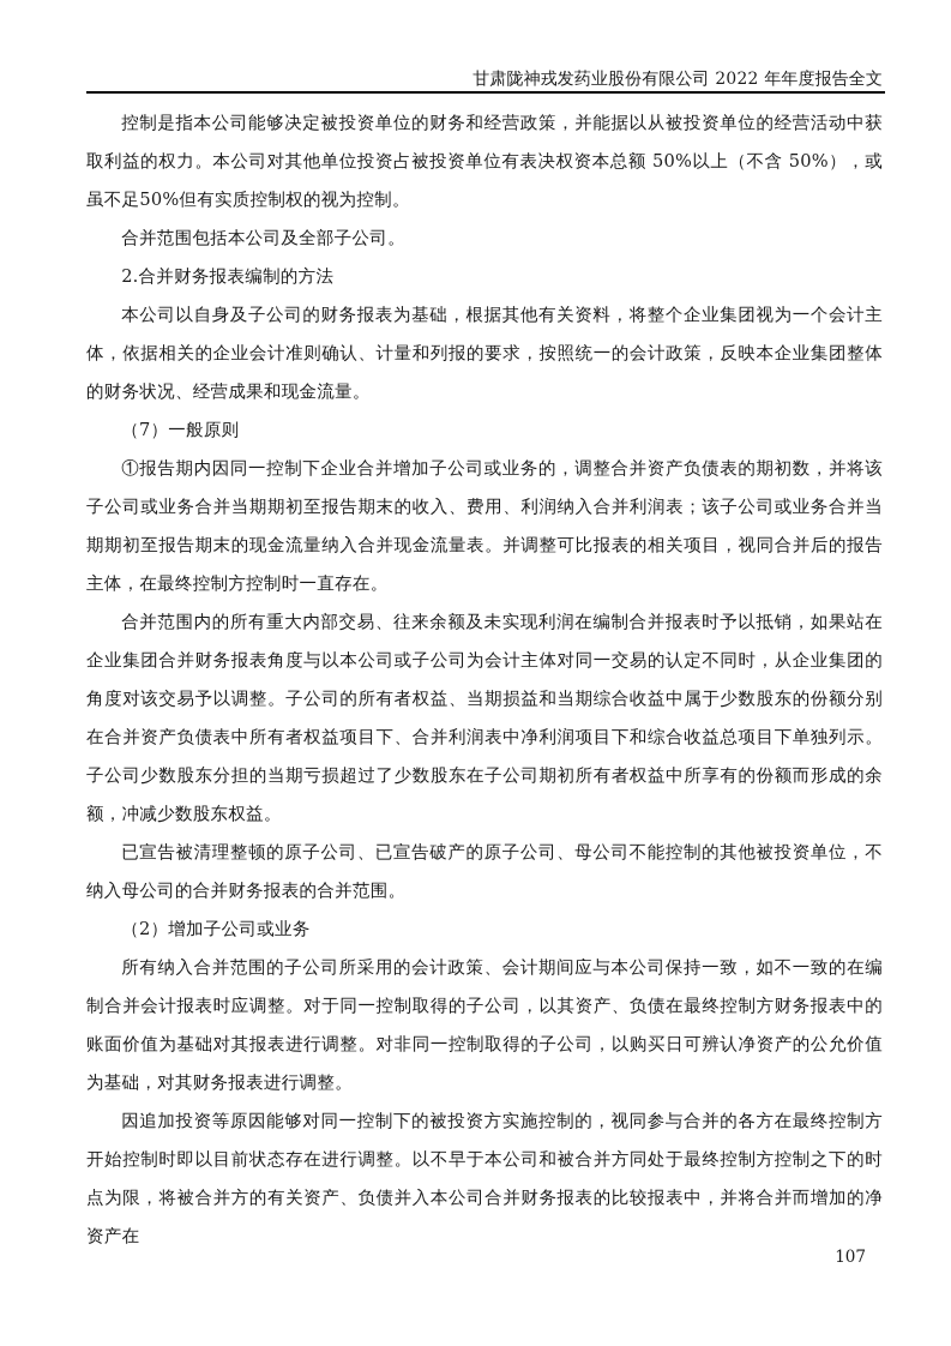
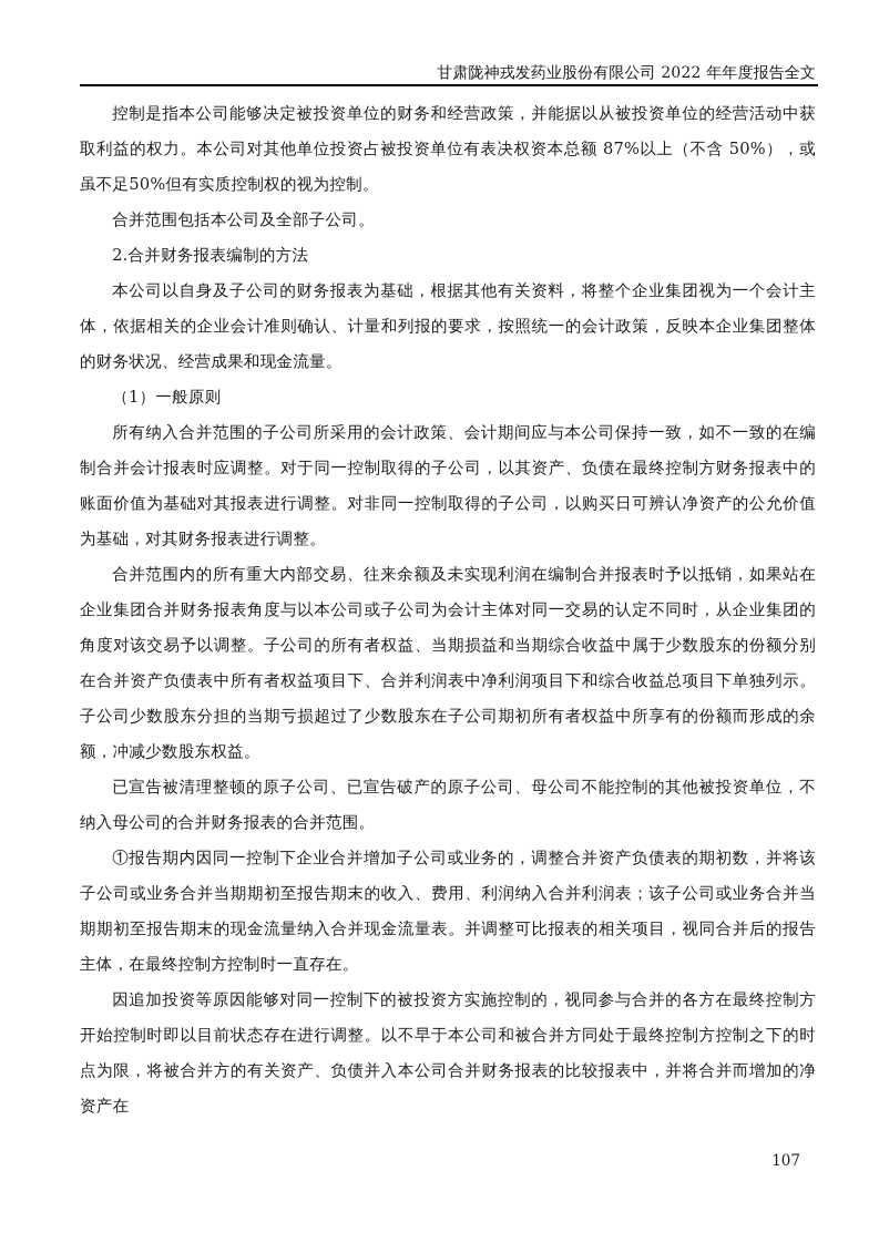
  甘肃陇神戎发药业股份有限公司 2022 年年度报告全文
- 控制是指本公司能够决定被投资单位的财务和经营政策，并能据以从被投资单位的经营活动中获取利益的权力。本公司对其他单位投资占被投资单位有表决权资本总额 50%以上（不含 50%），或虽不足50%但有实质控制权的视为控制。
+ 控制是指本公司能够决定被投资单位的财务和经营政策，并能据以从被投资单位的经营活动中获取利益的权力。本公司对其他单位投资占被投资单位有表决权资本总额 87%以上（不含 50%），或虽不足50%但有实质控制权的视为控制。
  合并范围包括本公司及全部子公司。
  2.合并财务报表编制的方法
  本公司以自身及子公司的财务报表为基础，根据其他有关资料，将整个企业集团视为一个会计主体，依据相关的企业会计准则确认、计量和列报的要求，按照统一的会计政策，反映本企业集团整体的财务状况、经营成果和现金流量。
- （7）一般原则
+ （1）一般原则
- ①报告期内因同一控制下企业合并增加子公司或业务的，调整合并资产负债表的期初数，并将该子公司或业务合并当期期初至报告期末的收入、费用、利润纳入合并利润表；该子公司或业务合并当期期初至报告期末的现金流量纳入合并现金流量表。并调整可比报表的相关项目，视同合并后的报告主体，在最终控制方控制时一直存在。
+ 所有纳入合并范围的子公司所采用的会计政策、会计期间应与本公司保持一致，如不一致的在编制合并会计报表时应调整。对于同一控制取得的子公司，以其资产、负债在最终控制方财务报表中的账面价值为基础对其报表进行调整。对非同一控制取得的子公司，以购买日可辨认净资产的公允价值为基础，对其财务报表进行调整。
  合并范围内的所有重大内部交易、往来余额及未实现利润在编制合并报表时予以抵销，如果站在企业集团合并财务报表角度与以本公司或子公司为会计主体对同一交易的认定不同时，从企业集团的角度对该交易予以调整。子公司的所有者权益、当期损益和当期综合收益中属于少数股东的份额分别在合并资产负债表中所有者权益项目下、合并利润表中净利润项目下和综合收益总项目下单独列示。子公司少数股东分担的当期亏损超过了少数股东在子公司期初所有者权益中所享有的份额而形成的余额，冲减少数股东权益。
  已宣告被清理整顿的原子公司、已宣告破产的原子公司、母公司不能控制的其他被投资单位，不纳入母公司的合并财务报表的合并范围。
- （2）增加子公司或业务
- 所有纳入合并范围的子公司所采用的会计政策、会计期间应与本公司保持一致，如不一致的在编制合并会计报表时应调整。对于同一控制取得的子公司，以其资产、负债在最终控制方财务报表中的账面价值为基础对其报表进行调整。对非同一控制取得的子公司，以购买日可辨认净资产的公允价值为基础，对其财务报表进行调整。
+ ①报告期内因同一控制下企业合并增加子公司或业务的，调整合并资产负债表的期初数，并将该子公司或业务合并当期期初至报告期末的收入、费用、利润纳入合并利润表；该子公司或业务合并当期期初至报告期末的现金流量纳入合并现金流量表。并调整可比报表的相关项目，视同合并后的报告主体，在最终控制方控制时一直存在。
  因追加投资等原因能够对同一控制下的被投资方实施控制的，视同参与合并的各方在最终控制方开始控制时即以目前状态存在进行调整。以不早于本公司和被合并方同处于最终控制方控制之下的时点为限，将被合并方的有关资产、负债并入本公司合并财务报表的比较报表中，并将合并而增加的净资产在
  107
